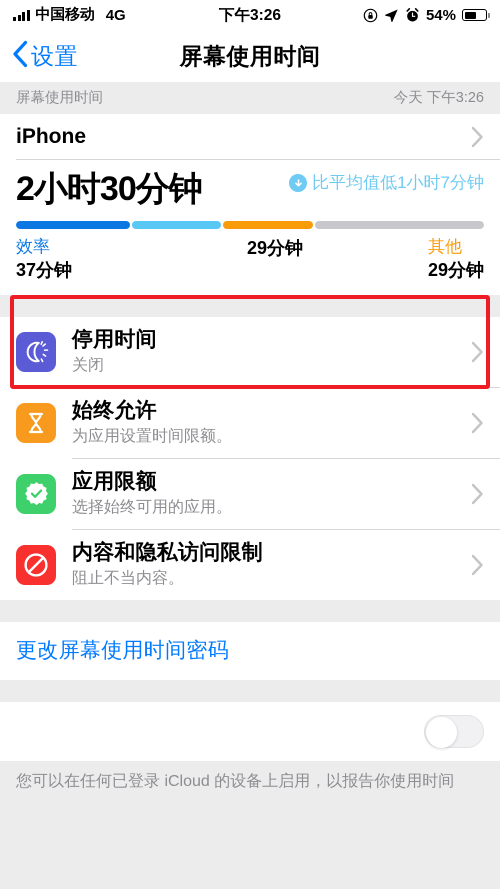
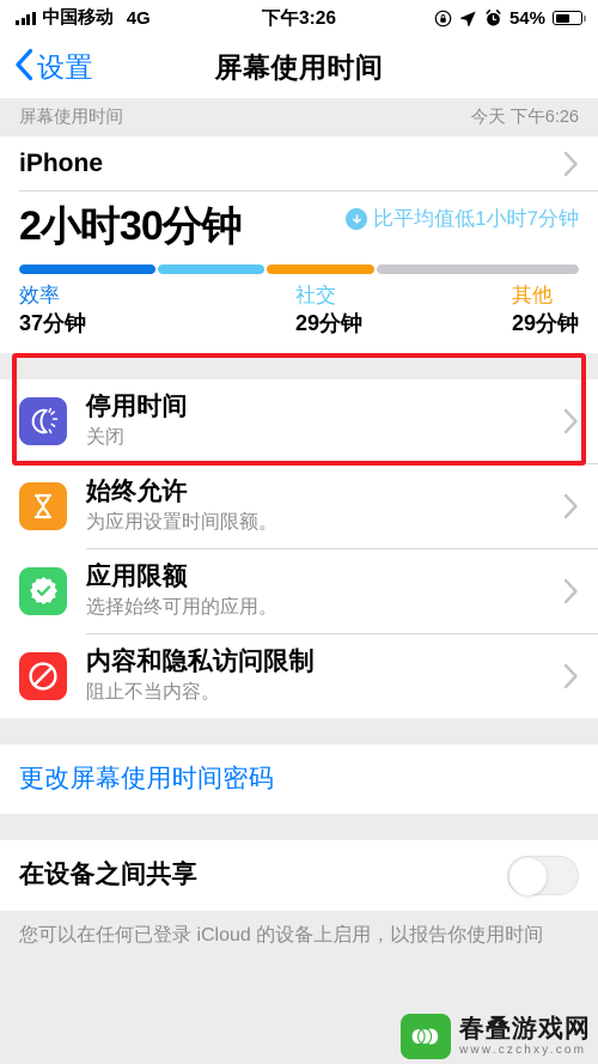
  中国移动
  4G
  下午3:26
  54%
  设置
  屏幕使用时间
  屏幕使用时间
- 今天 下午3:26
+ 今天 下午6:26
  iPhone
  2小时30分钟
  比平均值低1小时7分钟
  效率
  37分钟
+ 社交
  29分钟
  其他
  29分钟
  停用时间
  关闭
  始终允许
  为应用设置时间限额。
  应用限额
  选择始终可用的应用。
  内容和隐私访问限制
  阻止不当内容。
  更改屏幕使用时间密码
+ 在设备之间共享
  您可以在任何已登录 iCloud 的设备上启用，以报告你使用时间
+ 春叠游戏网
+ www.czchxy.com
